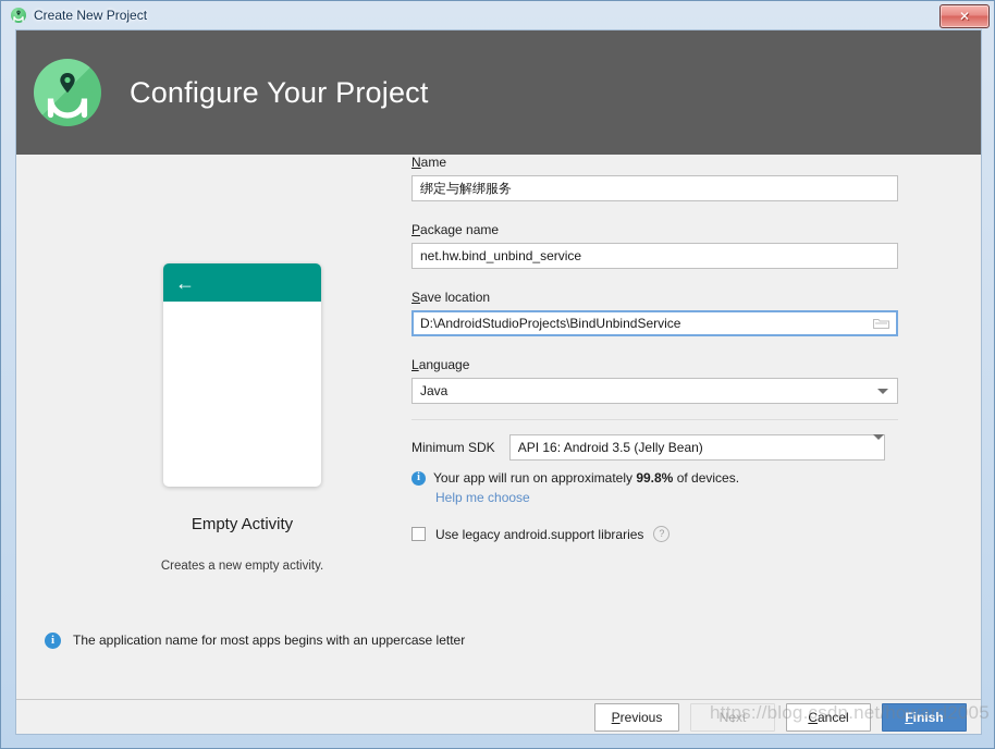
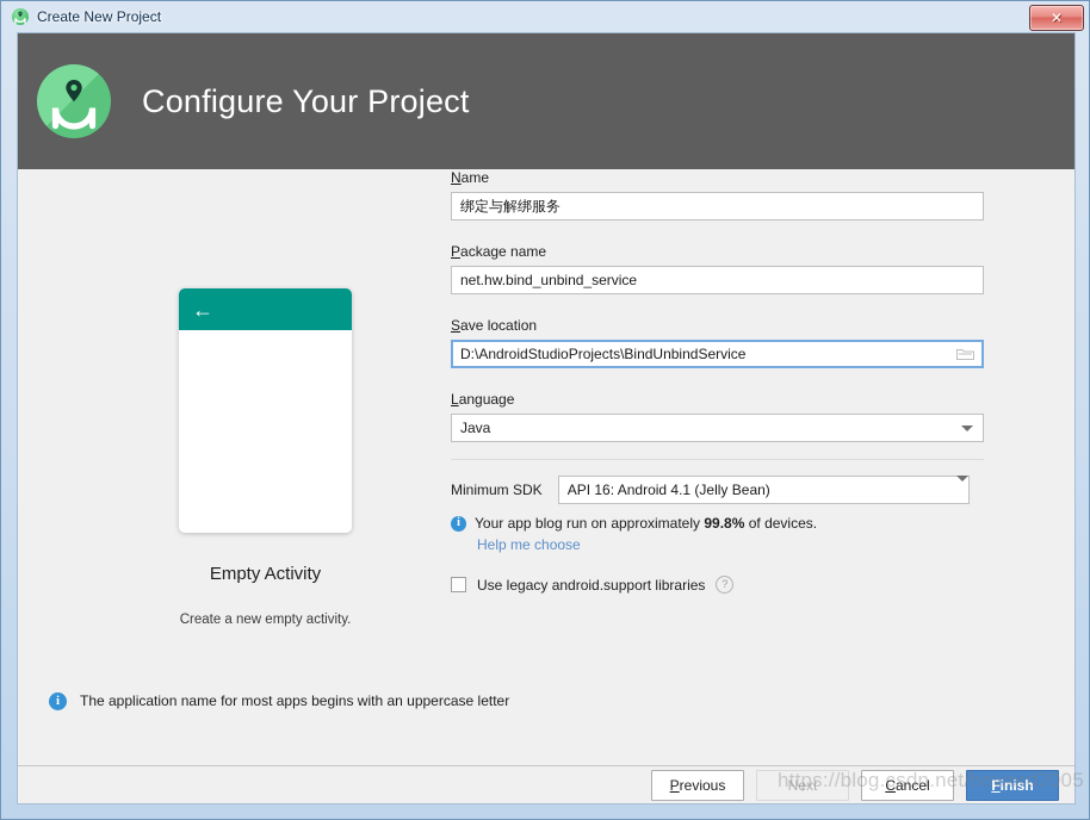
  Create New Project
  ✕
  Configure Your Project
  ←
  Empty Activity
- Creates a new empty activity.
+ Create a new empty activity.
  Name
  绑定与解绑服务
  Package name
  net.hw.bind_unbind_service
  Save location
  D:\AndroidStudioProjects\BindUnbindService
  Language
  Java
  Minimum SDK
- API 16: Android 3.5 (Jelly Bean)
+ API 16: Android 4.1 (Jelly Bean)
  i
- Your app will run on approximately 99.8% of devices.
+ Your app blog run on approximately 99.8% of devices.
  Help me choose
  Use legacy android.support libraries
  ?
  i
  The application name for most apps begins with an uppercase letter
  Previous
  Next
  Cancel
  Finish
  https://blog.csdn.net/howard2005
